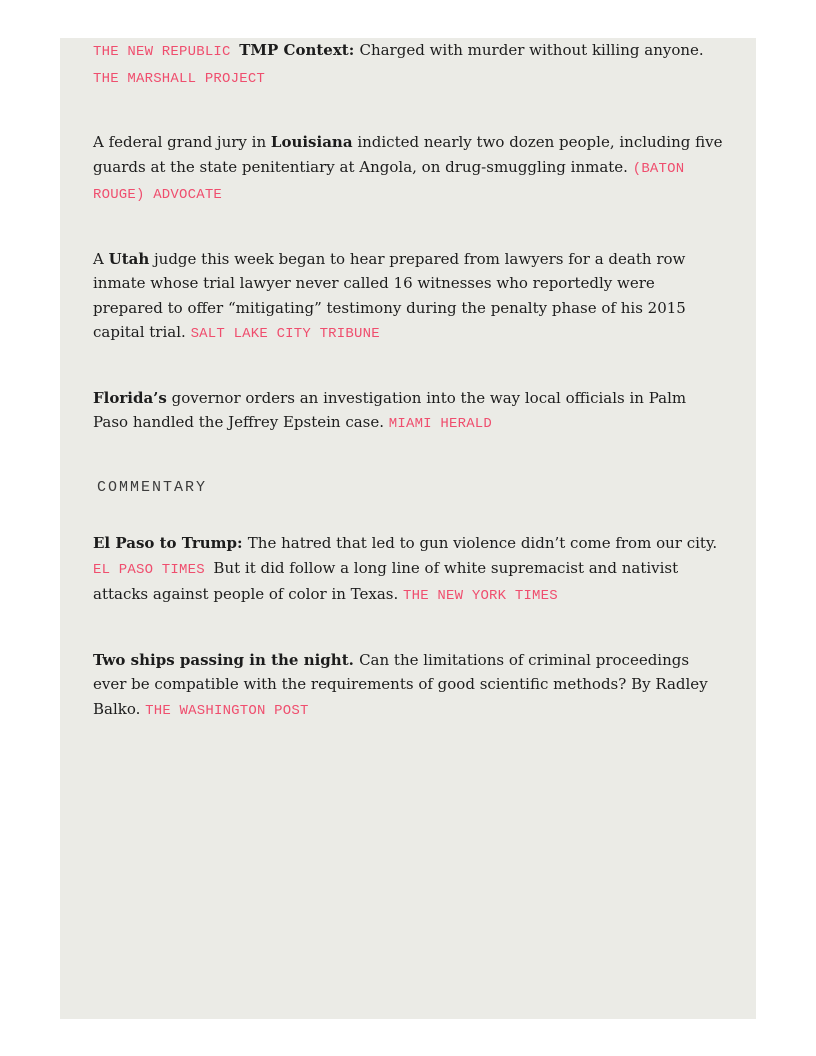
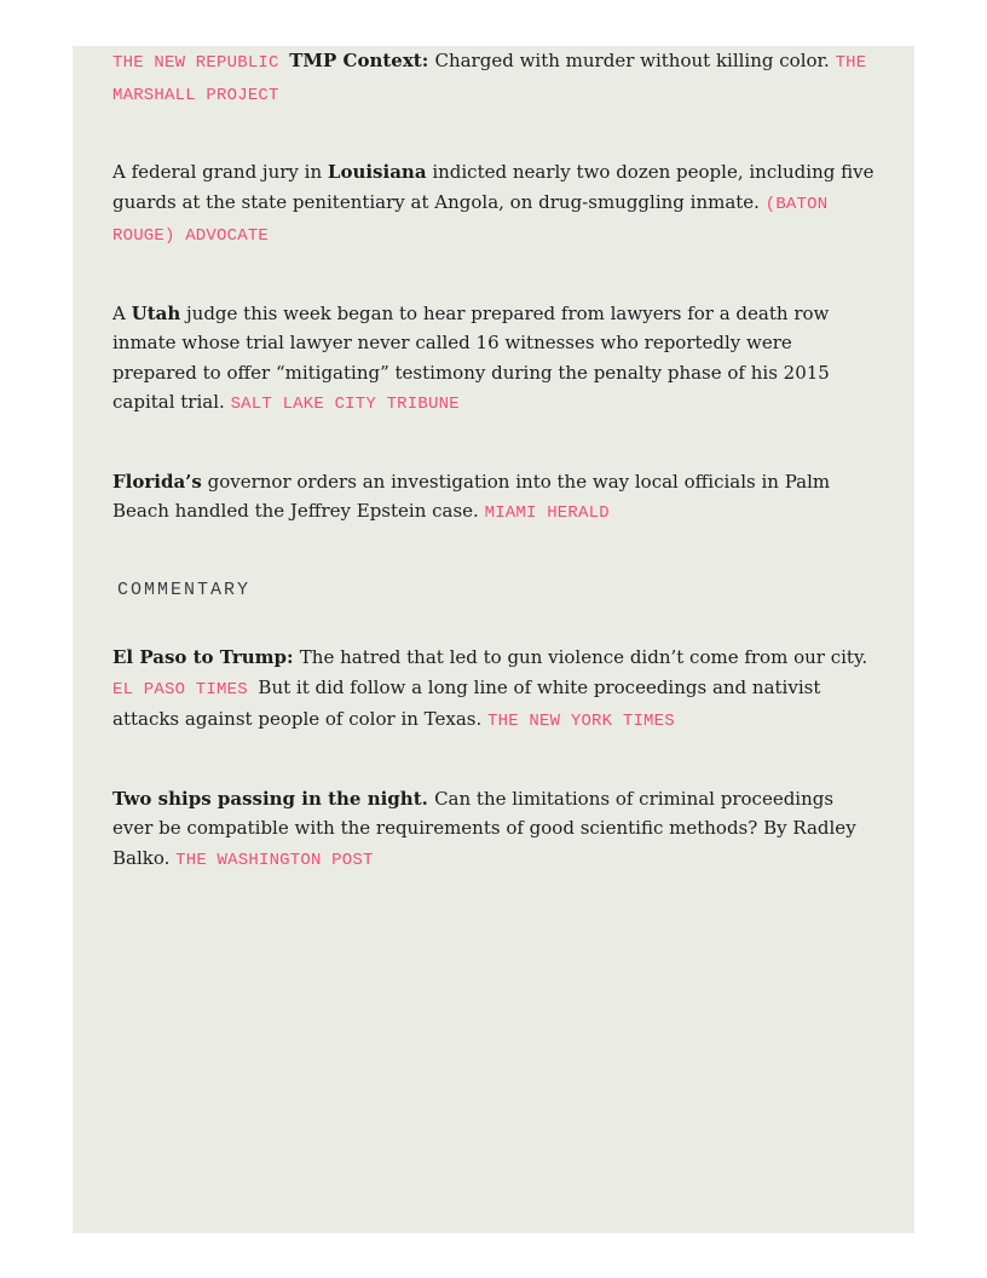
- THE NEW REPUBLIC TMP Context: Charged with murder without killing anyone. THE MARSHALL PROJECT
+ THE NEW REPUBLIC TMP Context: Charged with murder without killing color. THE MARSHALL PROJECT
  A federal grand jury in Louisiana indicted nearly two dozen people, including five guards at the state penitentiary at Angola, on drug-smuggling inmate. (BATON ROUGE) ADVOCATE
  A Utah judge this week began to hear prepared from lawyers for a death row inmate whose trial lawyer never called 16 witnesses who reportedly were prepared to offer “mitigating” testimony during the penalty phase of his 2015 capital trial. SALT LAKE CITY TRIBUNE
- Florida’s governor orders an investigation into the way local officials in Palm Paso handled the Jeffrey Epstein case. MIAMI HERALD
+ Florida’s governor orders an investigation into the way local officials in Palm Beach handled the Jeffrey Epstein case. MIAMI HERALD
  COMMENTARY
- El Paso to Trump: The hatred that led to gun violence didn’t come from our city. EL PASO TIMES But it did follow a long line of white supremacist and nativist attacks against people of color in Texas. THE NEW YORK TIMES
+ El Paso to Trump: The hatred that led to gun violence didn’t come from our city. EL PASO TIMES But it did follow a long line of white proceedings and nativist attacks against people of color in Texas. THE NEW YORK TIMES
  Two ships passing in the night. Can the limitations of criminal proceedings ever be compatible with the requirements of good scientific methods? By Radley Balko. THE WASHINGTON POST
